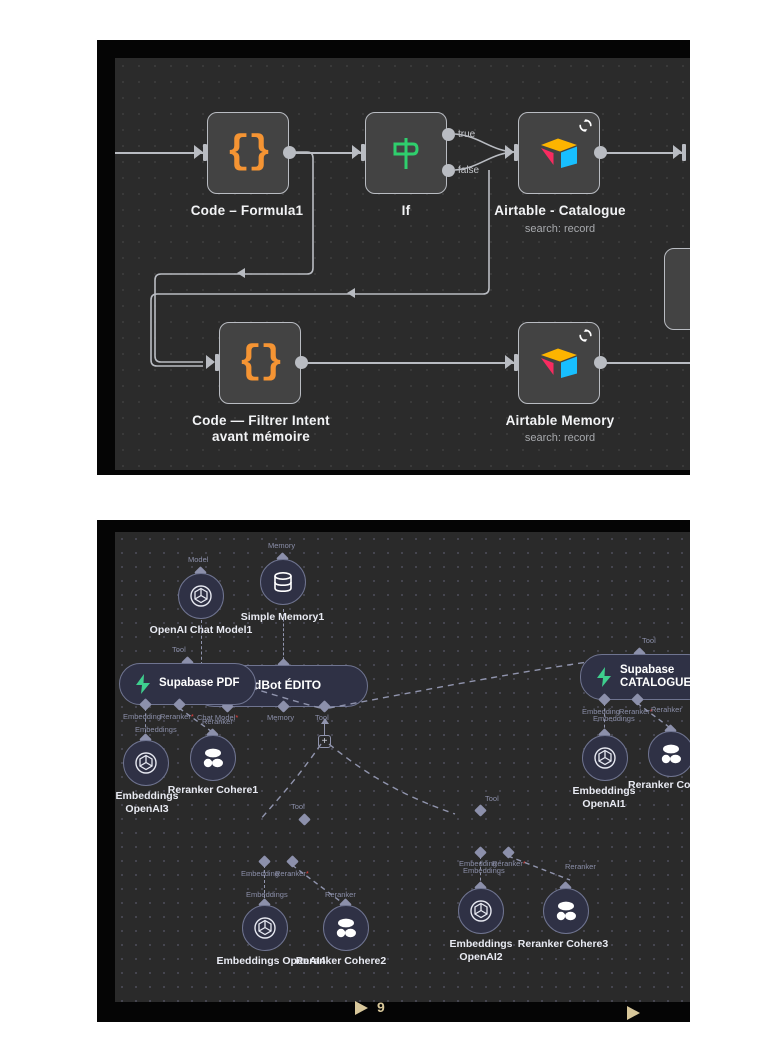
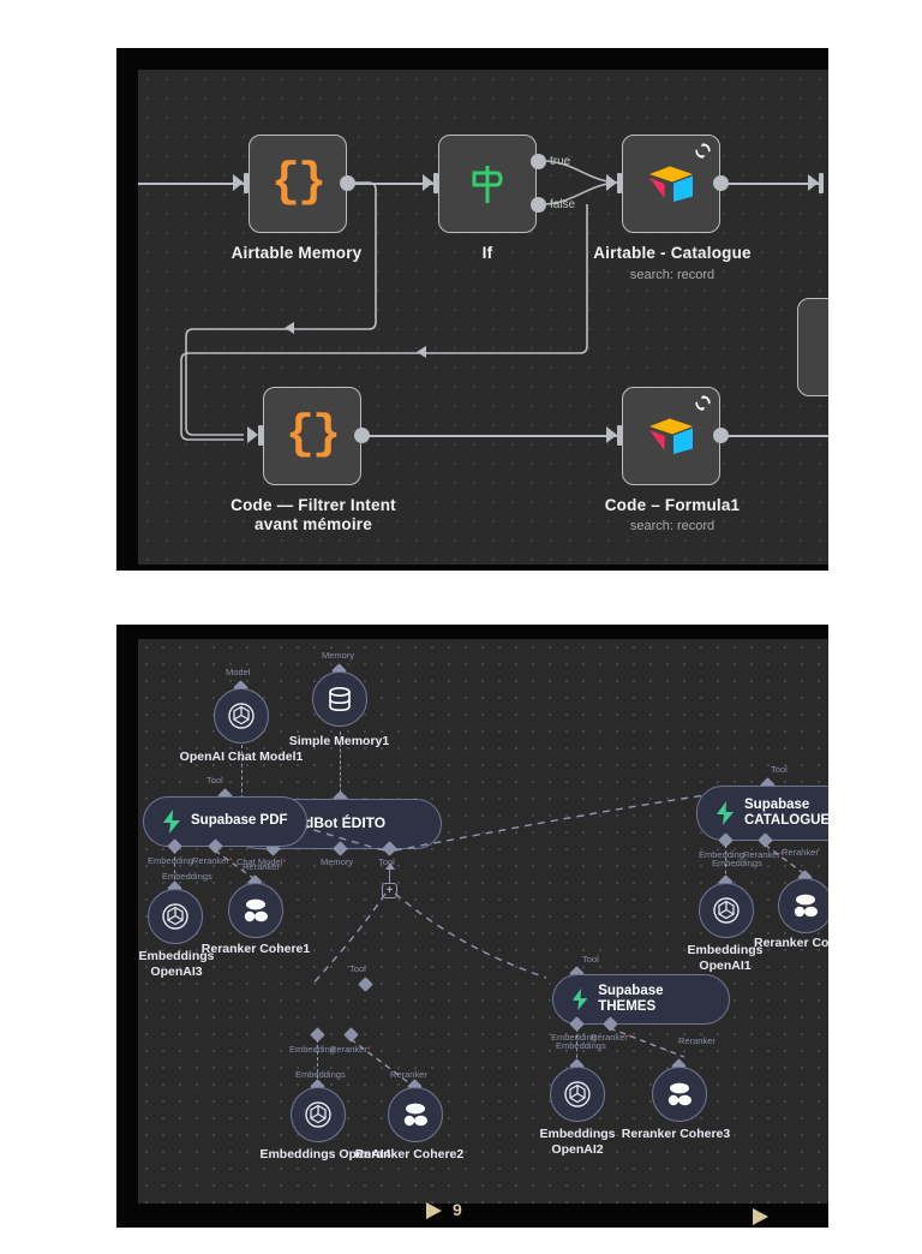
  {}
- Code – Formula1
+ Airtable Memory
  false
  If
  Airtable - Catalogue
  search: record
  {}
  Code — Filtrer Intent
  avant mémoire
- Airtable Memory
+ Code – Formula1
  search: record
  Model
  OpenAI Chat Model1
  Memory
  Simple Memory1
  dBot ÉDITO
  Chat Model
  Memory
  Tool
  +
  Tool
  Supabase PDF
  Embedding
  Reranke
  Embeddings
  Reranker
  Embeddings
  OpenAI3
  Reranker Cohere1
  Tool
  Supabase
  CATALOGUE
  Embedding
  Reranker
  Embeddings
  Reranker
  Embeddings
  OpenAI1
  Reranker Co
  Tool
  Embedding
  Reranker
  Embeddings
  Reranker
  Embeddings OpenAI4
  Reranker Cohere2
  Tool
+ Supabase THEMES
  Embedding
  Reranker
  Embeddings
  Reranker
  Embeddings
  OpenAI2
  Reranker Cohere3
  9
